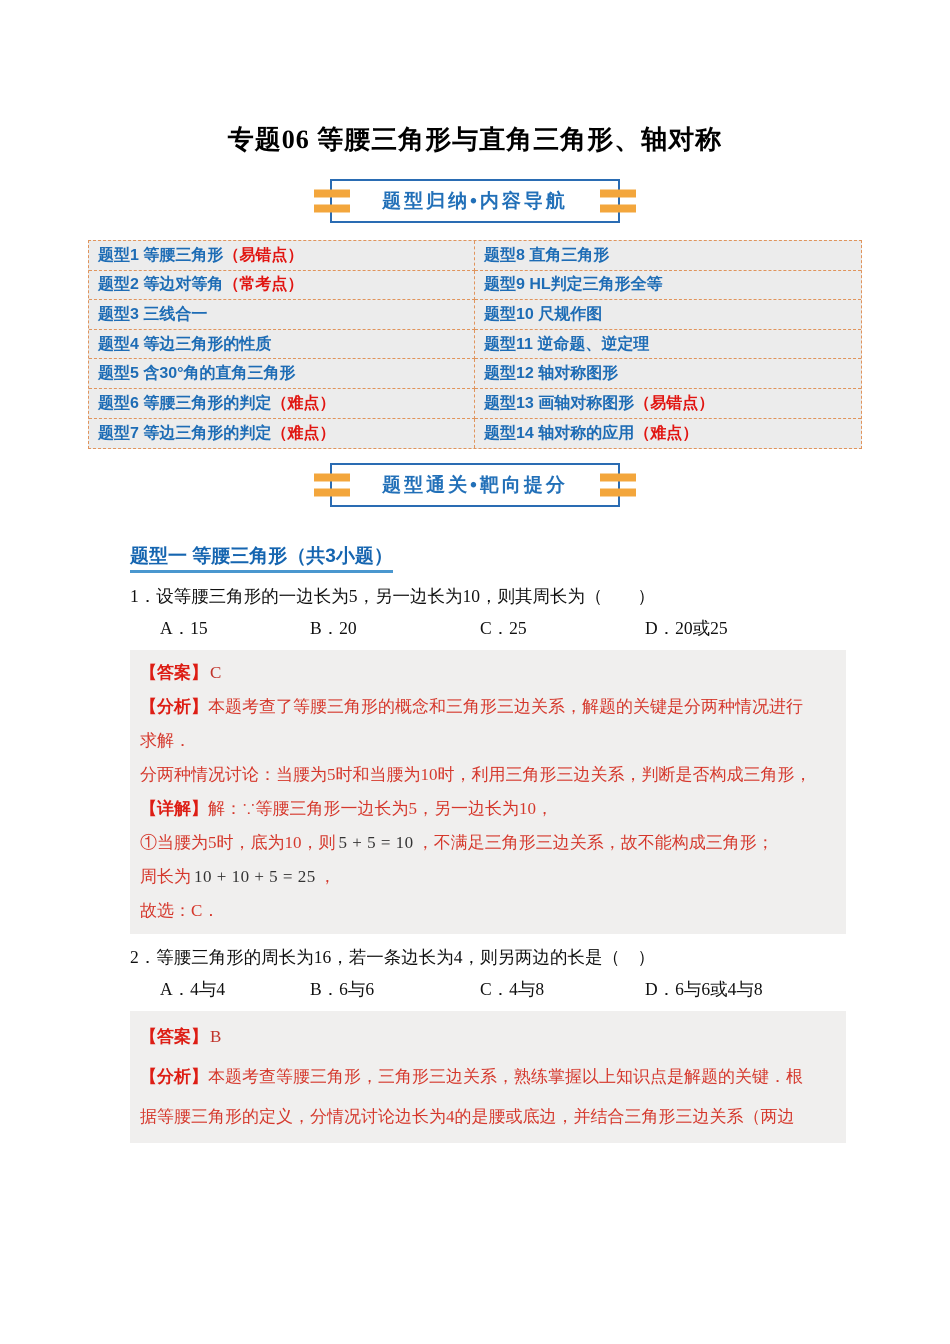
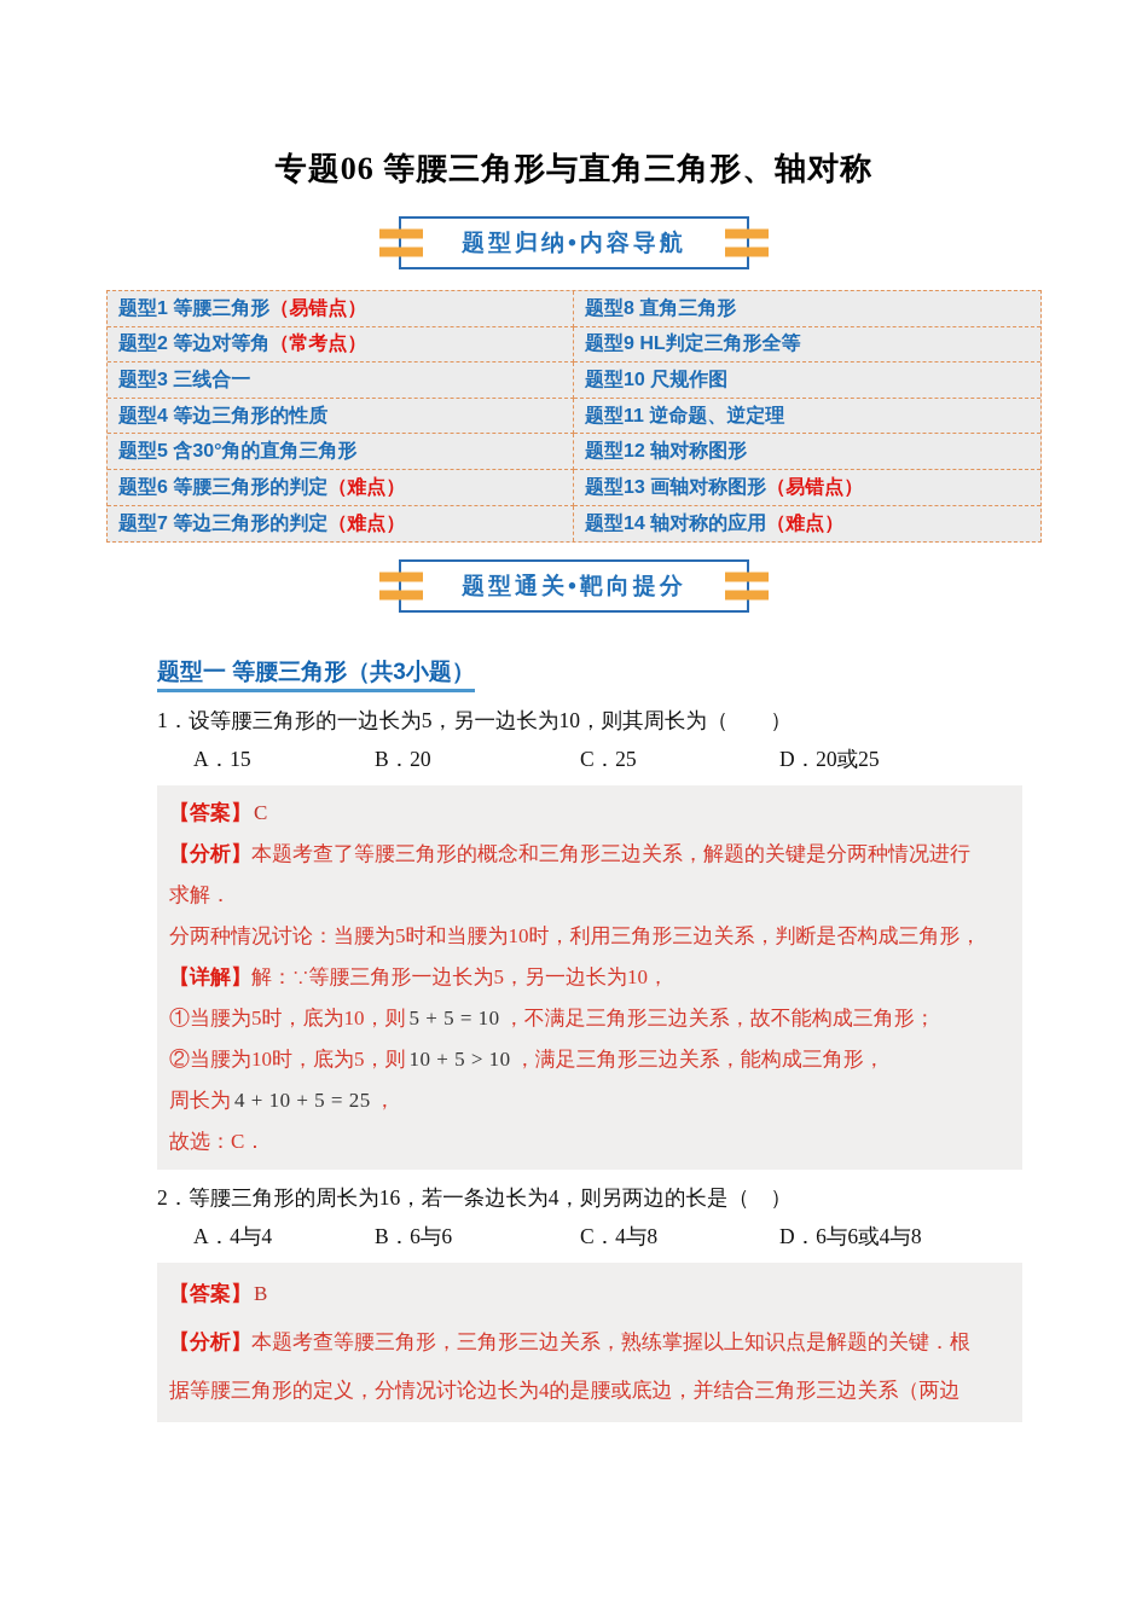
  专题06 等腰三角形与直角三角形、轴对称
  题型归纳•内容导航
  题型1 等腰三角形
  （易错点）
  题型8 直角三角形
  题型2 等边对等角
  （常考点）
  题型9 HL判定三角形全等
  题型3 三线合一
  题型10 尺规作图
  题型4 等边三角形的性质
  题型11 逆命题、逆定理
  题型5 含30°角的直角三角形
  题型12 轴对称图形
  题型6 等腰三角形的判定
  （难点）
  题型13 画轴对称图形
  （易错点）
  题型7 等边三角形的判定
  （难点）
  题型14 轴对称的应用
  （难点）
  题型通关•靶向提分
  题型一 等腰三角形（共3小题）
  1．设等腰三角形的一边长为5，另一边长为10，则其周长为（ ）
  A．15
  B．20
  C．25
  D．20或25
  【答案】C
  【分析】本题考查了等腰三角形的概念和三角形三边关系，解题的关键是分两种情况进行
  求解．
  分两种情况讨论：当腰为5时和当腰为10时，利用三角形三边关系，判断是否构成三角形，
  【详解】解：∵等腰三角形一边长为5，另一边长为10，
  ①当腰为5时，底为10，则 5 + 5 = 10 ，不满足三角形三边关系，故不能构成三角形；
+ ②当腰为10时，底为5，则 10 + 5 > 10 ，满足三角形三边关系，能构成三角形，
- 周长为 10 + 10 + 5 = 25 ，
+ 周长为 4 + 10 + 5 = 25 ，
  故选：C．
  2．等腰三角形的周长为16，若一条边长为4，则另两边的长是（ ）
  A．4与4
  B．6与6
  C．4与8
  D．6与6或4与8
  【答案】B
  【分析】本题考查等腰三角形，三角形三边关系，熟练掌握以上知识点是解题的关键．根
  据等腰三角形的定义，分情况讨论边长为4的是腰或底边，并结合三角形三边关系（两边
